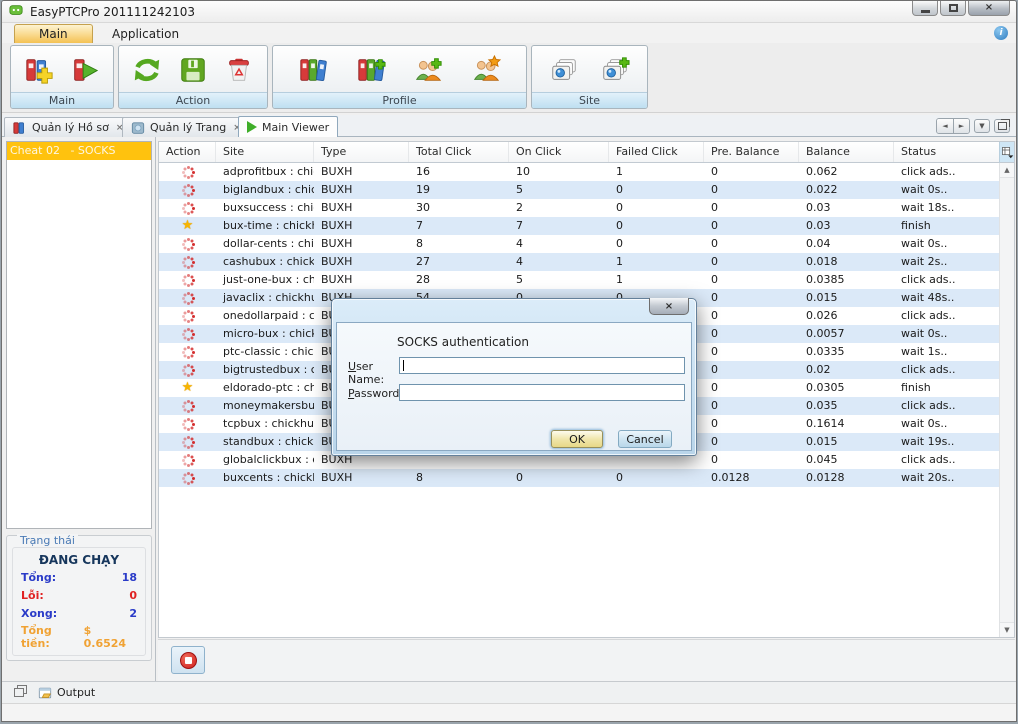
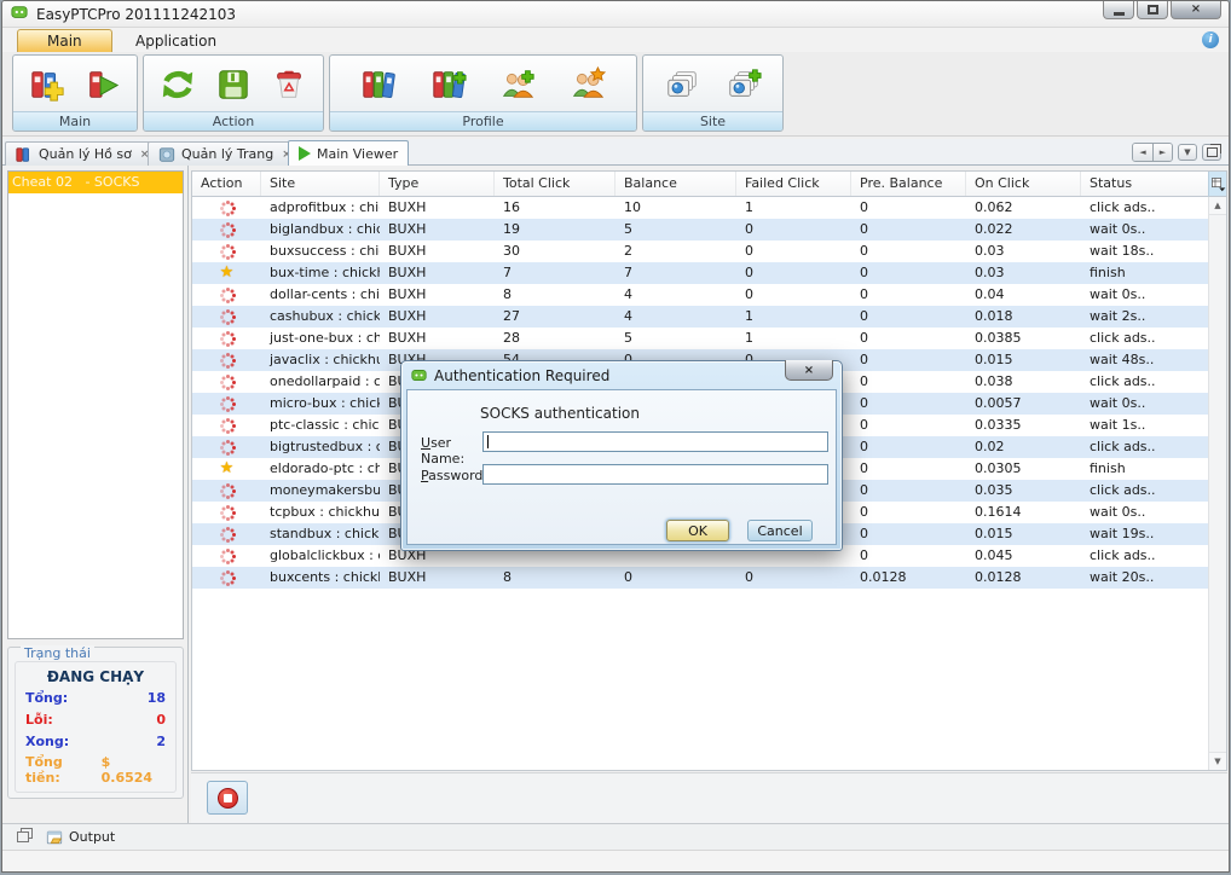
  EasyPTCPro 201111242103
  ×
  Main
  Application
  i
  Main
  Action
  Profile
  Site
  Quản lý Hồ sơ
  ×
  Quản lý Trang
  ×
  Main Viewer
  ◄
  ►
  ▼
  Cheat 02 - SOCKS
  Trạng thái
  ĐANG CHẠY
  Tổng:
  18
  Lỗi:
  0
  Xong:
  2
  Tổng tiền:
  $ 0.6524
  Action
  Site
  Type
  Total Click
- On Click
+ Balance
  Failed Click
  Pre. Balance
- Balance
+ On Click
  Status
  adprofitbux : chi
  BUXH
  16
  10
  1
  0
  0.062
  click ads..
  biglandbux : chi
  BUXH
  19
  5
  0
  0
  0.022
  wait 0s..
  buxsuccess : chi
  BUXH
  30
  2
  0
  0
  0.03
  wait 18s..
  ★
  bux-time : chick
  BUXH
  7
  7
  0
  0
  0.03
  finish
  dollar-cents : chi
  BUXH
  8
  4
  0
  0
  0.04
  wait 0s..
  cashubux : chick
  BUXH
  27
  4
  1
  0
  0.018
  wait 2s..
  just-one-bux : ch
  BUXH
  28
  5
  1
  0
  0.0385
  click ads..
  javaclix : chickh
  0
  0.015
  wait 48s..
  onedollarpaid : c
  0
- 0.026
+ 0.038
  click ads..
  micro-bux : chic
  0
  0.0057
  wait 0s..
  ptc-classic : chic
  0
  0.0335
  wait 1s..
  bigtrustedbux : c
  0
  0.02
  click ads..
  ★
  eldorado-ptc : ch
  0
  0.0305
  finish
  moneymakersbu
  0
  0.035
  click ads..
  tcpbux : chickhu
  0
  0.1614
  wait 0s..
  standbux : chick
  0
  0.015
  wait 19s..
  globalclickbux :
  BUXH
  0
  0.045
  click ads..
  buxcents : chick
  BUXH
  8
  0
  0
  0.0128
  0.0128
  wait 20s..
  ▲
  ▼
  Output
+ Authentication Required
  ×
  SOCKS authentication
  User Name:
  Password
  OK
  Cancel
